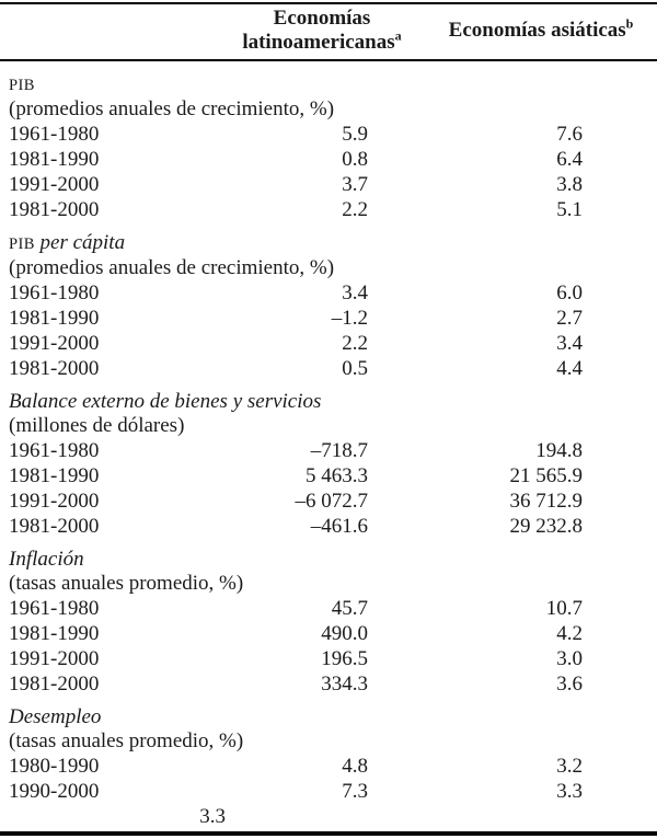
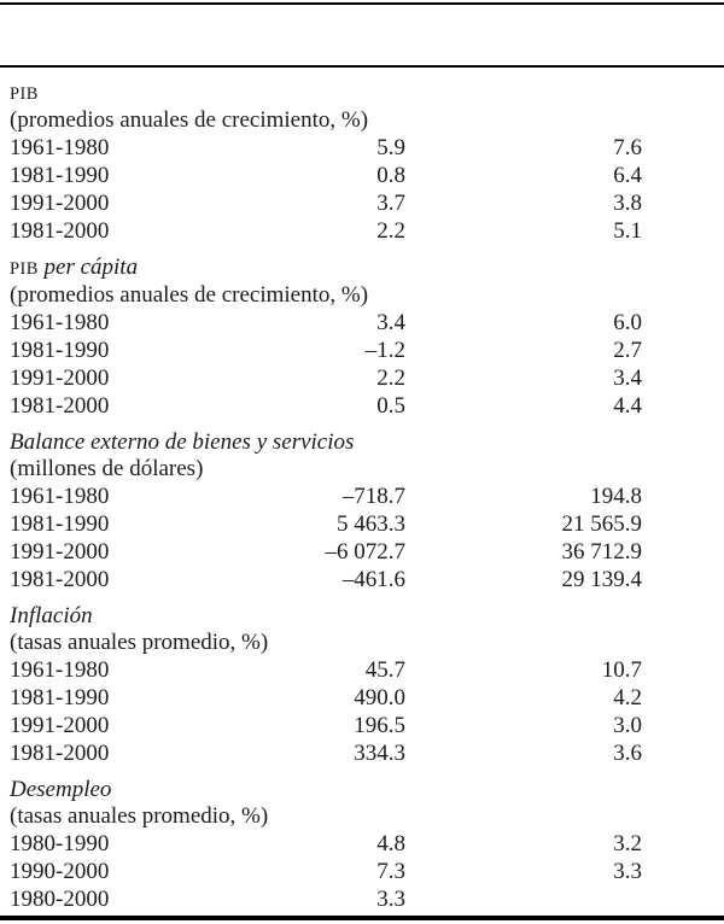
- Economías
- latinoamericanasa
- Economías asiáticasb
  PIB
  (promedios anuales de crecimiento, %)
  1961-1980
  5.9
  7.6
  1981-1990
  0.8
  6.4
  1991-2000
  3.7
  3.8
  1981-2000
  2.2
  5.1
  PIB per cápita
  (promedios anuales de crecimiento, %)
  1961-1980
  3.4
  6.0
  1981-1990
  –1.2
  2.7
  1991-2000
  2.2
  3.4
  1981-2000
  0.5
  4.4
  Balance externo de bienes y servicios
  (millones de dólares)
  1961-1980
  –718.7
  194.8
  1981-1990
  5 463.3
  21 565.9
  1991-2000
  –6 072.7
  36 712.9
  1981-2000
  –461.6
- 29 232.8
+ 29 139.4
  Inflación
  (tasas anuales promedio, %)
  1961-1980
  45.7
  10.7
  1981-1990
  490.0
  4.2
  1991-2000
  196.5
  3.0
  1981-2000
  334.3
  3.6
  Desempleo
  (tasas anuales promedio, %)
  1980-1990
  4.8
  3.2
  1990-2000
  7.3
  3.3
+ 1980-2000
  3.3
